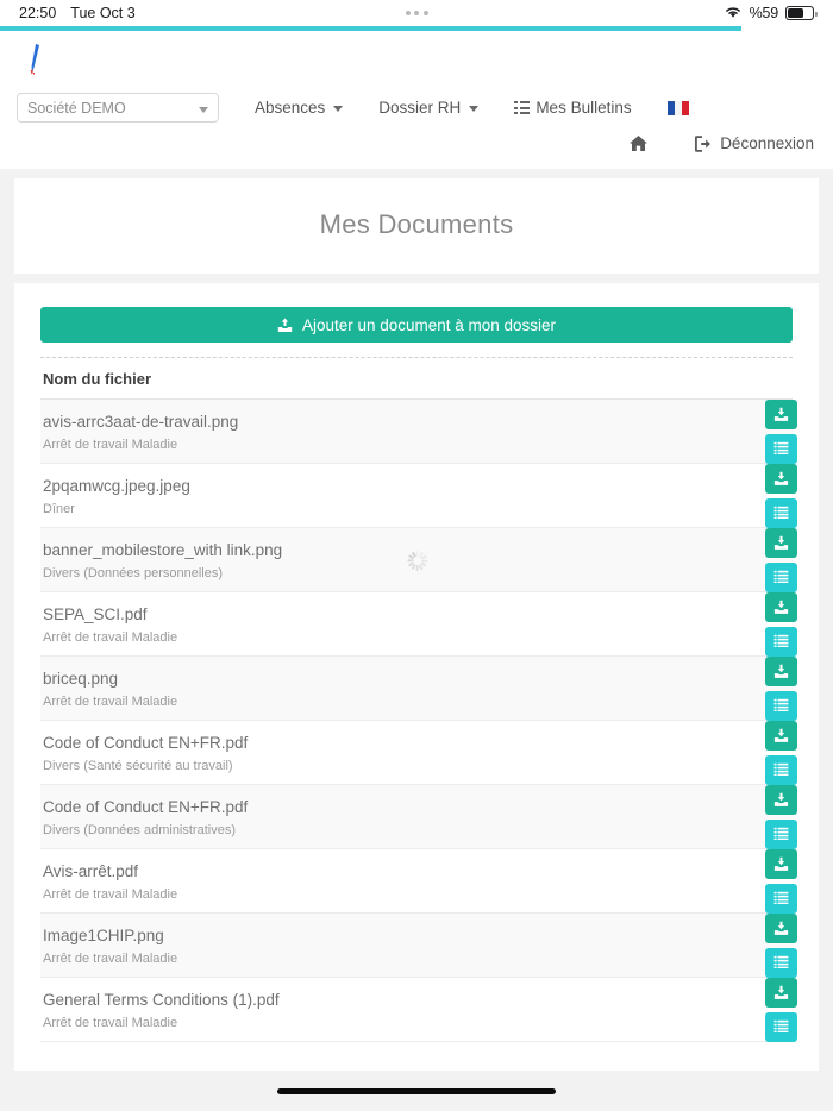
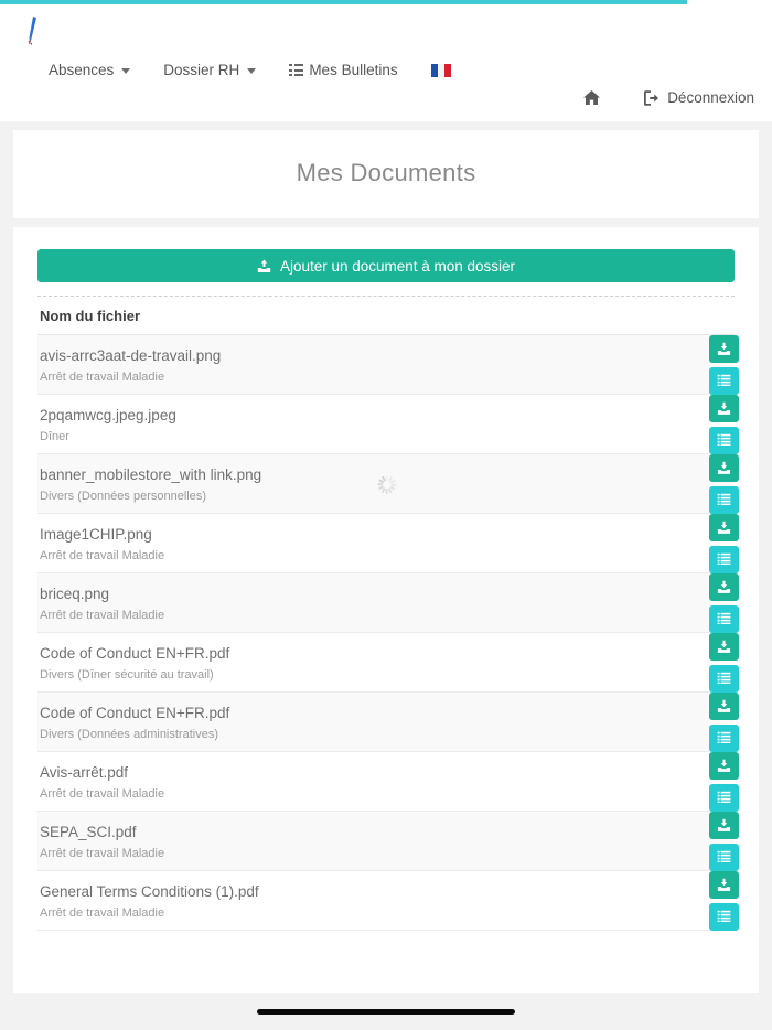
- 22:50
- Tue Oct 3
- %59
- Société DEMO
  Absences
  Dossier RH
  Mes Bulletins
  Déconnexion
  Mes Documents
  Ajouter un document à mon dossier
  Nom du fichier
  avis-arrc3aat-de-travail.png
  Arrêt de travail Maladie
  2pqamwcg.jpeg.jpeg
  Dîner
  banner_mobilestore_with link.png
  Divers (Données personnelles)
- SEPA_SCI.pdf
+ Image1CHIP.png
  Arrêt de travail Maladie
  briceq.png
  Arrêt de travail Maladie
  Code of Conduct EN+FR.pdf
- Divers (Santé sécurité au travail)
+ Divers (Dîner sécurité au travail)
  Code of Conduct EN+FR.pdf
  Divers (Données administratives)
  Avis-arrêt.pdf
  Arrêt de travail Maladie
- Image1CHIP.png
+ SEPA_SCI.pdf
  Arrêt de travail Maladie
  General Terms Conditions (1).pdf
  Arrêt de travail Maladie
